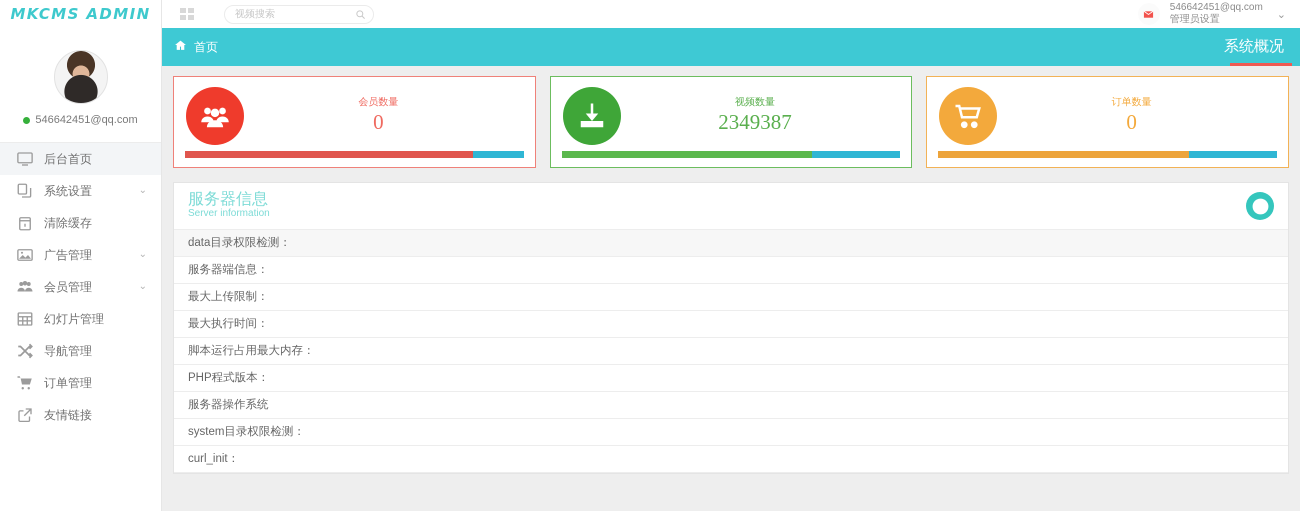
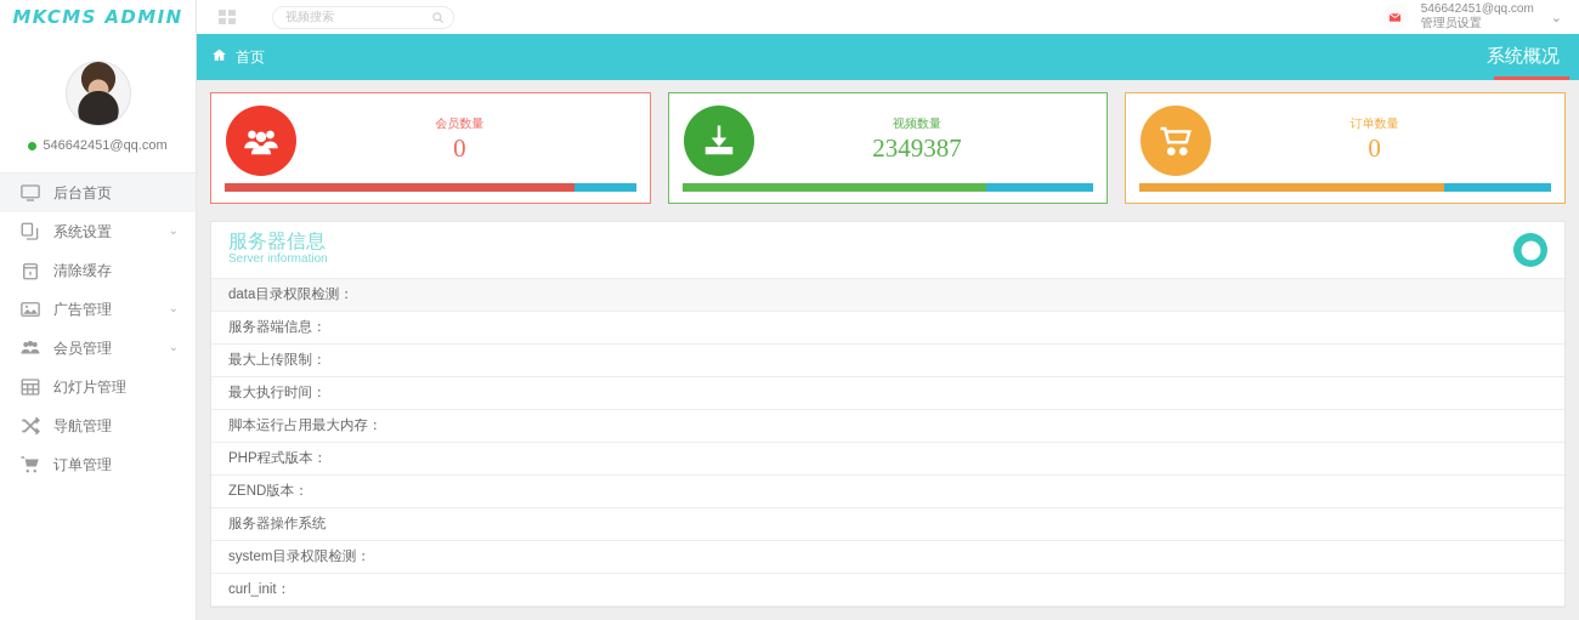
  MKCMS ADMIN
  546642451@qq.com
  后台首页
  系统设置
  ⌄
  清除缓存
  广告管理
  ⌄
  会员管理
  ⌄
  幻灯片管理
  导航管理
  订单管理
- 友情链接
  视频搜索
  546642451@qq.com
  管理员设置
  ⌄
  首页
  系统概况
  会员数量
  0
  视频数量
  2349387
  订单数量
  0
  服务器信息
  Server information
  data目录权限检测：
  服务器端信息：
  最大上传限制：
  最大执行时间：
  脚本运行占用最大内存：
  PHP程式版本：
+ ZEND版本：
  服务器操作系统
  system目录权限检测：
  curl_init：
